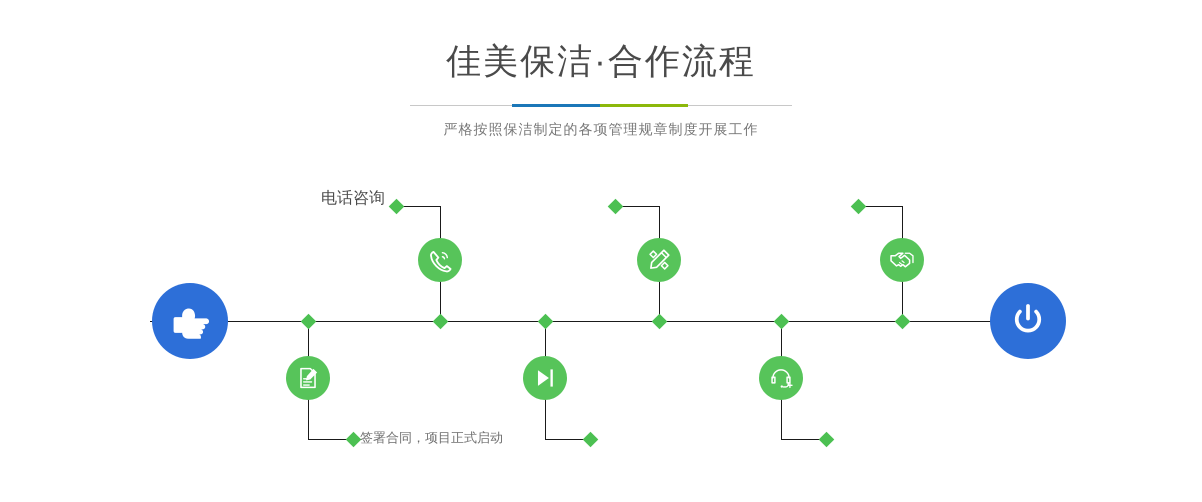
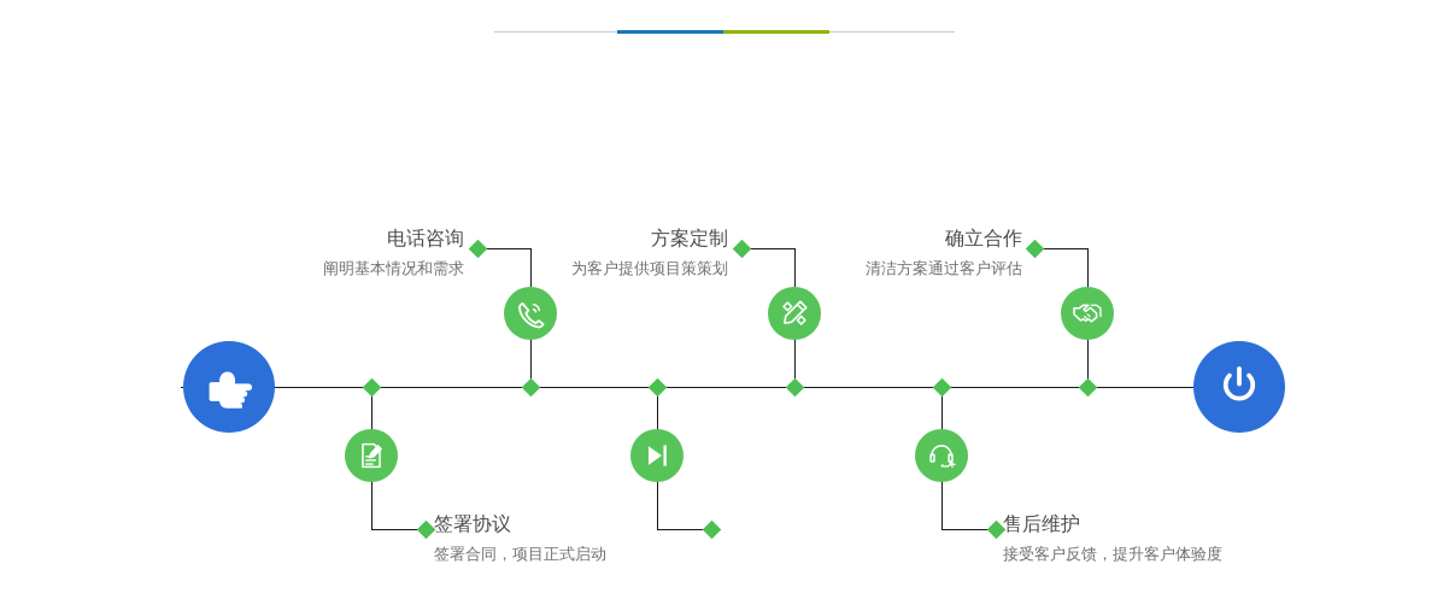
- 佳美保洁·合作流程
- 严格按照保洁制定的各项管理规章制度开展工作
  电话咨询
+ 阐明基本情况和需求
+ 签署协议
  签署合同，项目正式启动
+ 方案定制
+ 为客户提供项目策策划
+ 确立合作
+ 清洁方案通过客户评估
+ 售后维护
+ 接受客户反馈，提升客户体验度
